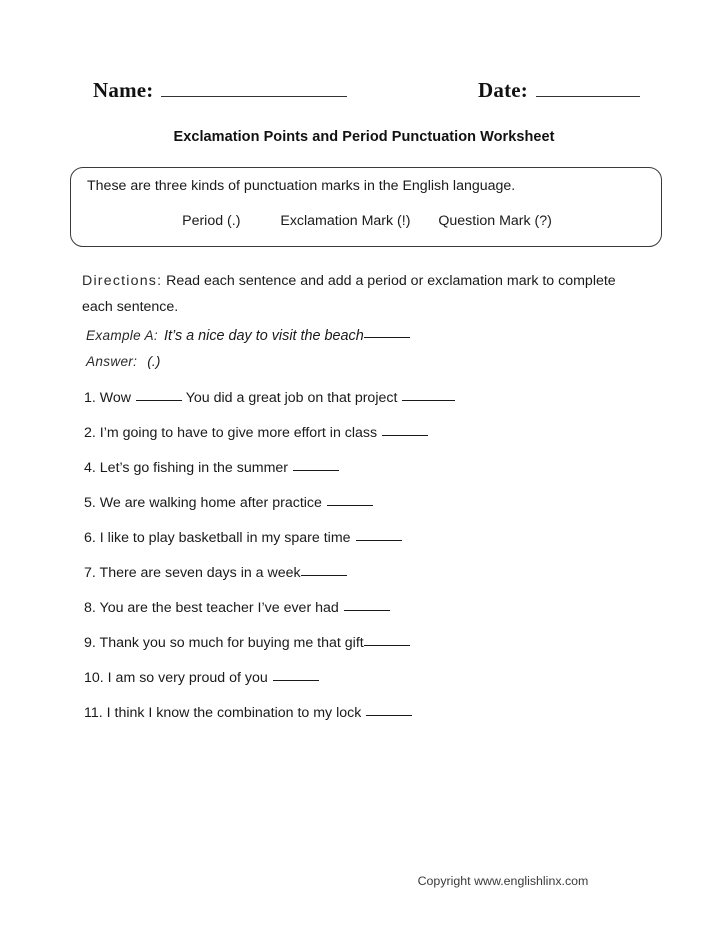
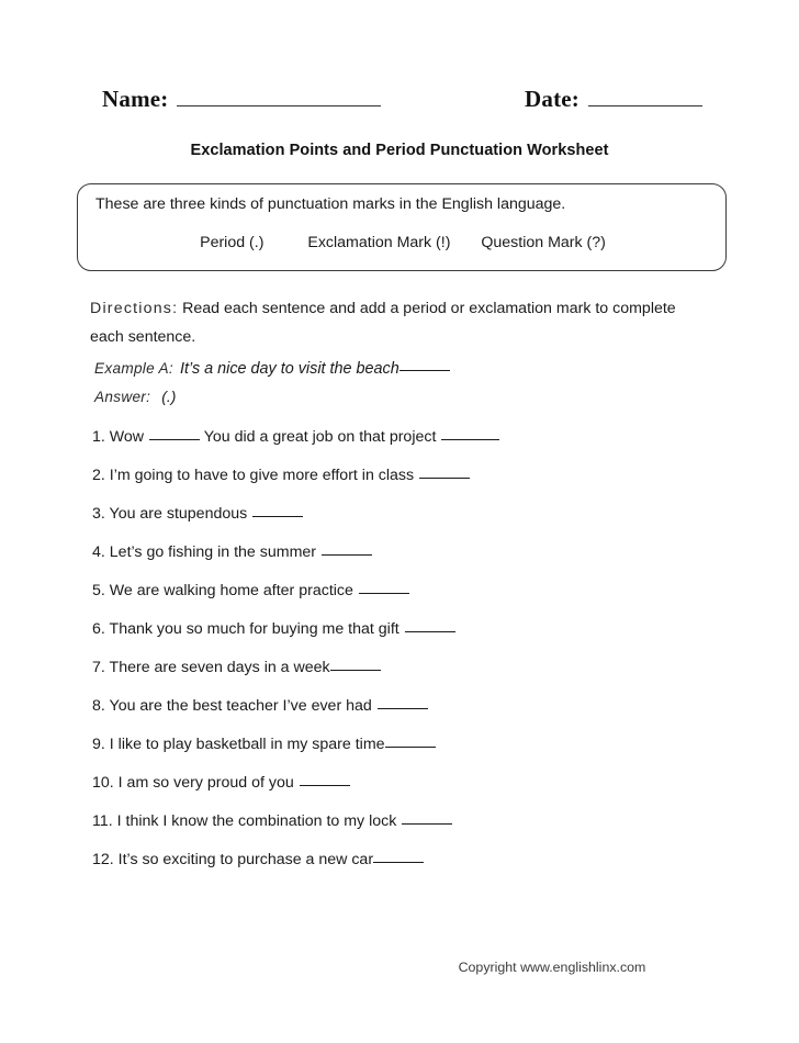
  Name:
  Date:
  Exclamation Points and Period Punctuation Worksheet
  These are three kinds of punctuation marks in the English language.
  Period (.) Exclamation Mark (!) Question Mark (?)
  Directions: Read each sentence and add a period or exclamation mark to complete each sentence.
  Example A:
  It’s a nice day to visit the beach
  Answer:
  (.)
  1. Wow You did a great job on that project
  2. I’m going to have to give more effort in class
+ 3. You are stupendous
  4. Let’s go fishing in the summer
  5. We are walking home after practice
- 6. I like to play basketball in my spare time
+ 6. Thank you so much for buying me that gift
  7. There are seven days in a week
  8. You are the best teacher I’ve ever had
- 9. Thank you so much for buying me that gift
+ 9. I like to play basketball in my spare time
  10. I am so very proud of you
  11. I think I know the combination to my lock
+ 12. It’s so exciting to purchase a new car
  Copyright www.englishlinx.com
